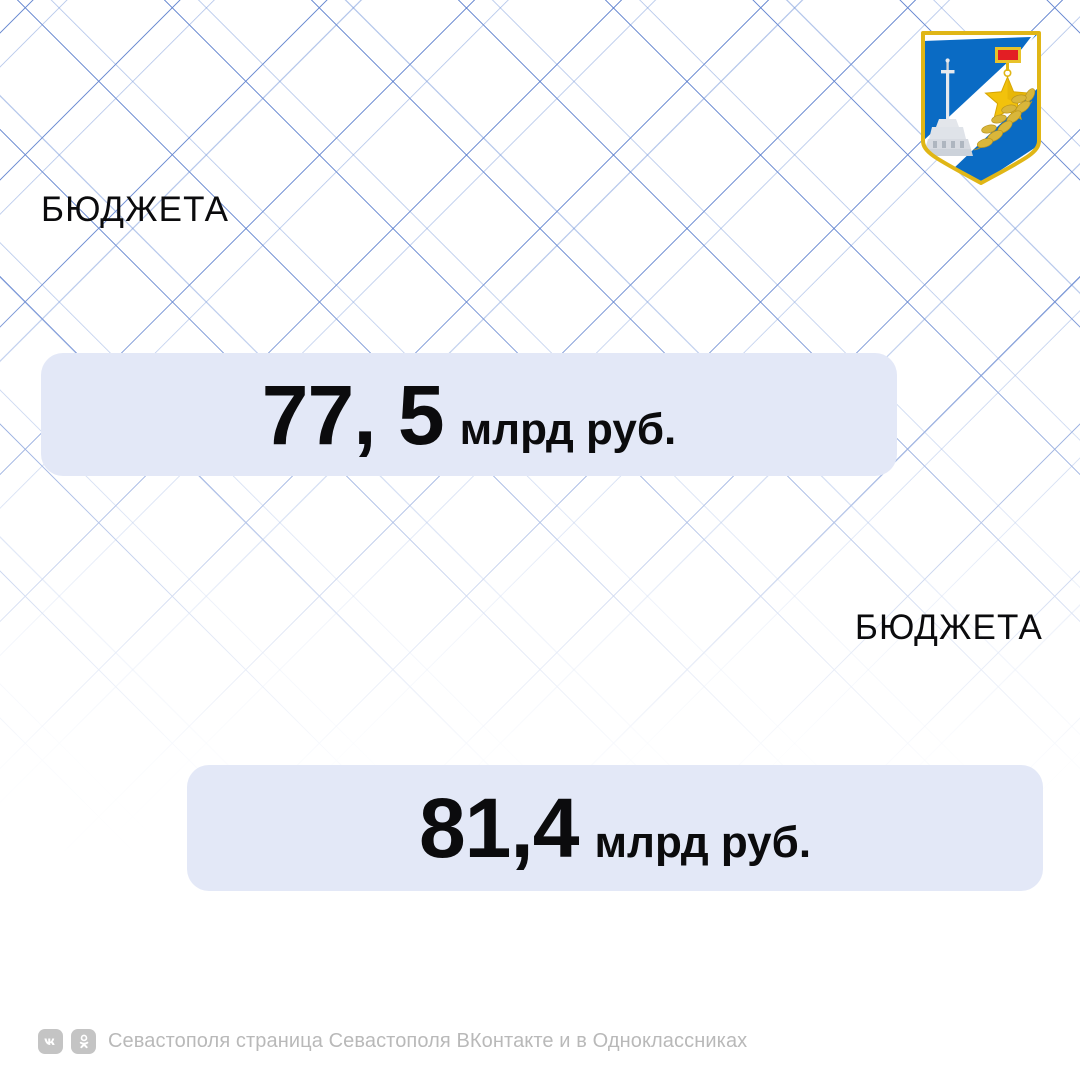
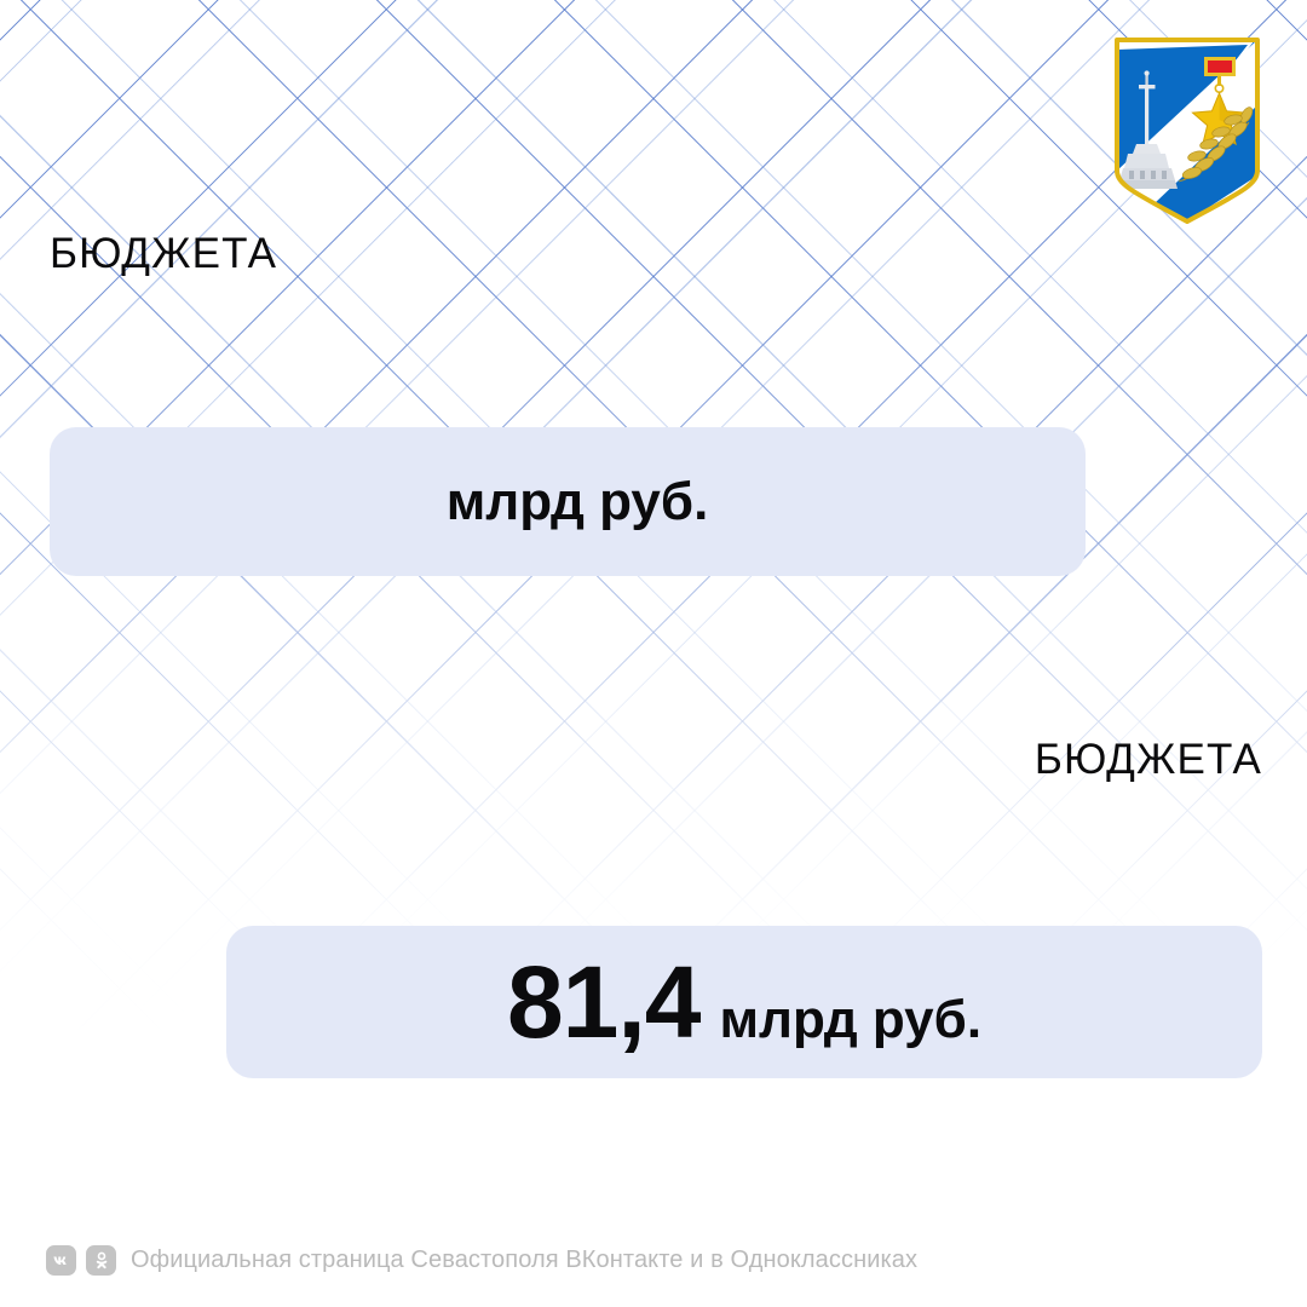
  БЮДЖЕТА
- 77, 5
  млрд руб.
  БЮДЖЕТА
  81,4
  млрд руб.
- Севастополя страница Севастополя ВКонтакте и в Одноклассниках
+ Официальная страница Севастополя ВКонтакте и в Одноклассниках
